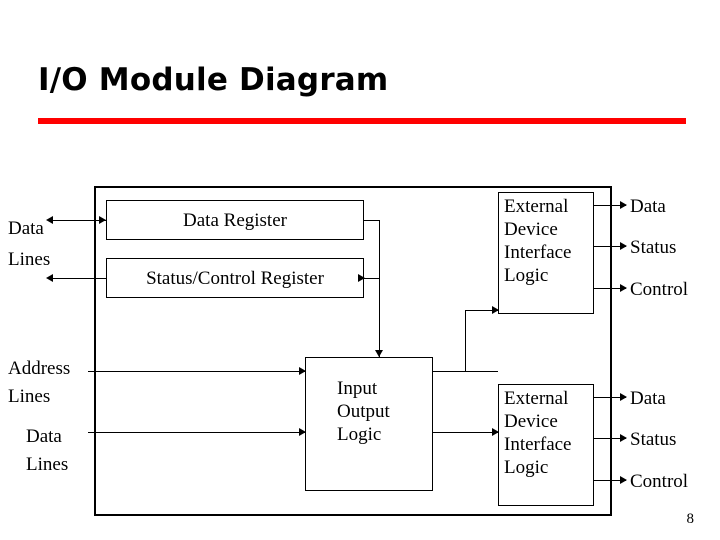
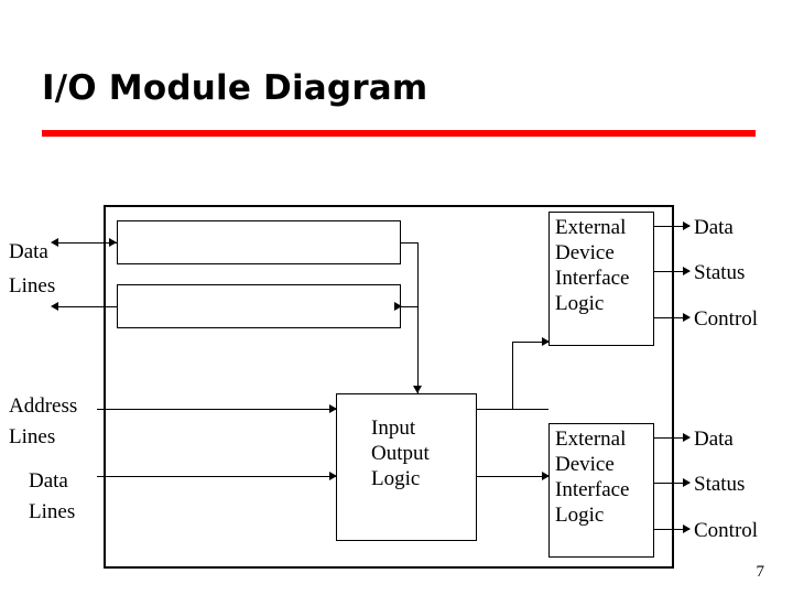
  I/O Module Diagram
- Data Register
- Status/Control Register
  Input
  Output
  Logic
  External
  Device
  Interface
  Logic
  External
  Device
  Interface
  Logic
  Data
  Lines
  Address
  Lines
  Data
  Lines
  Data
  Status
  Control
  Data
  Status
  Control
- 8
+ 7
